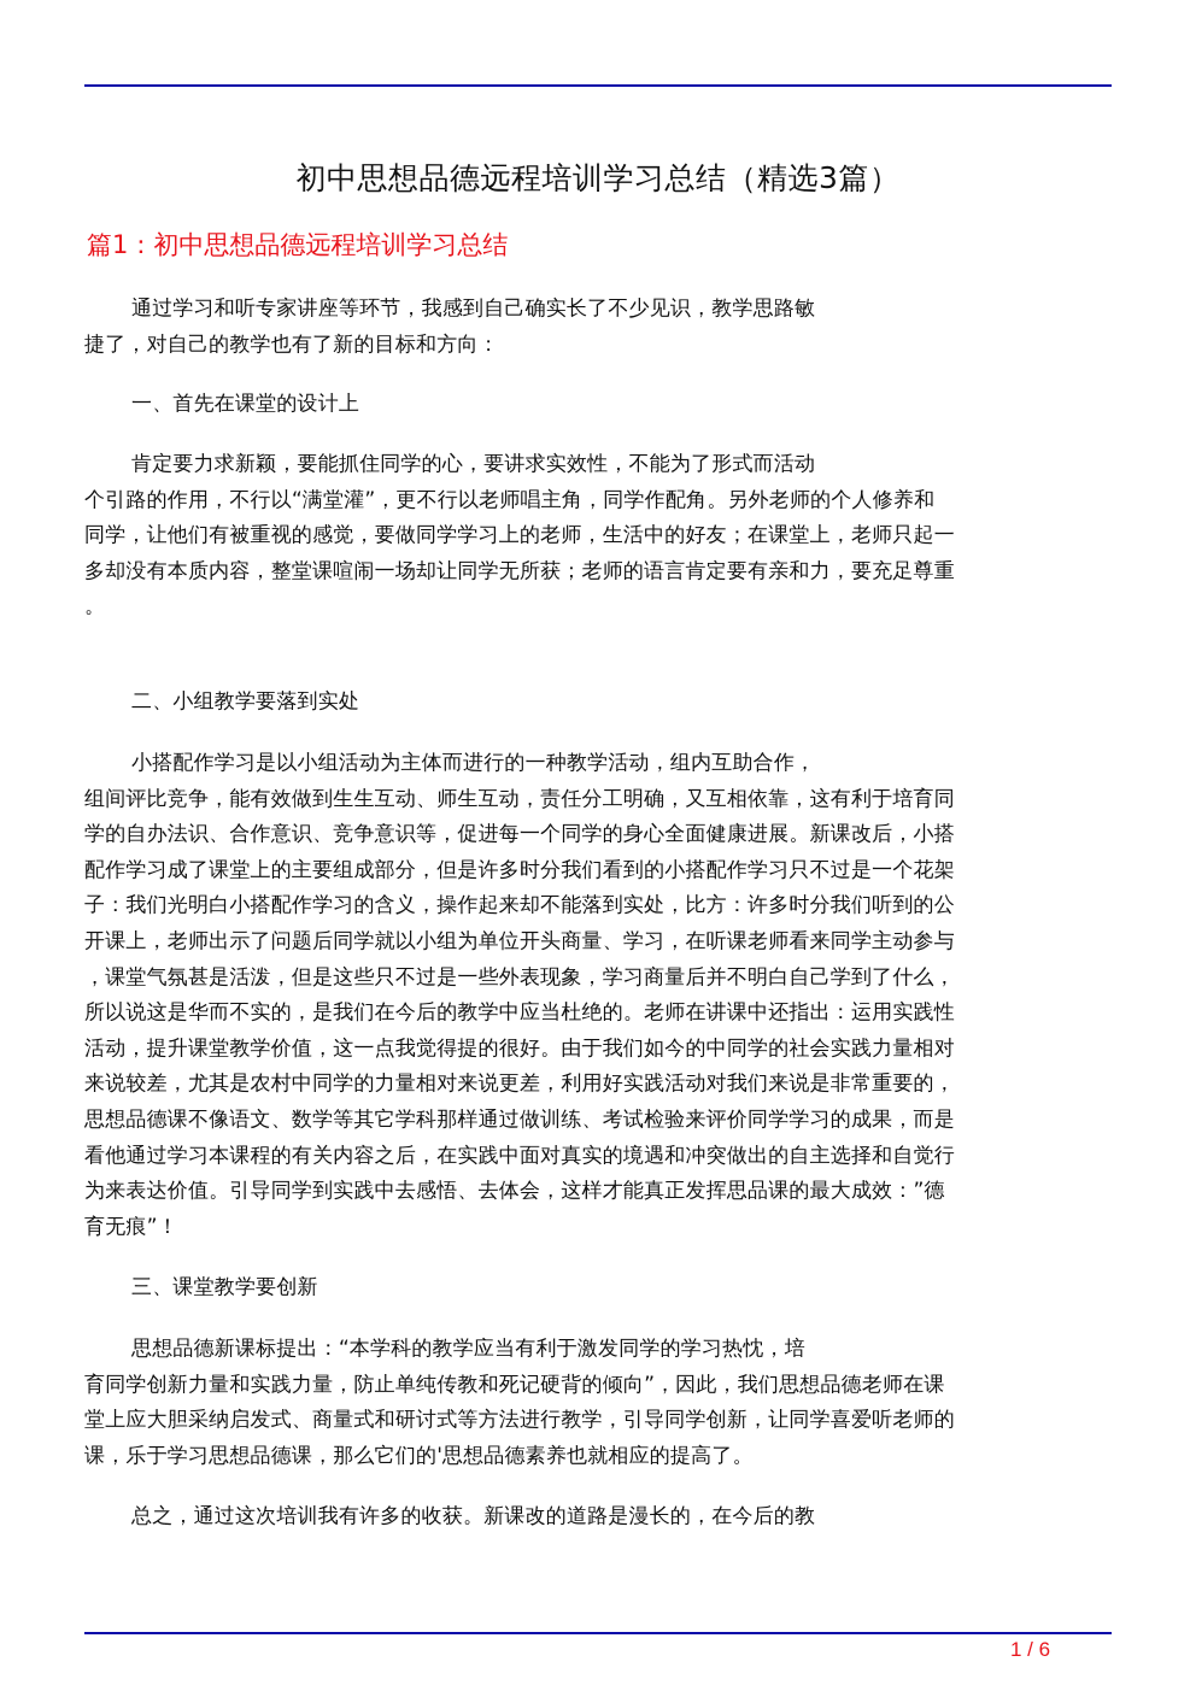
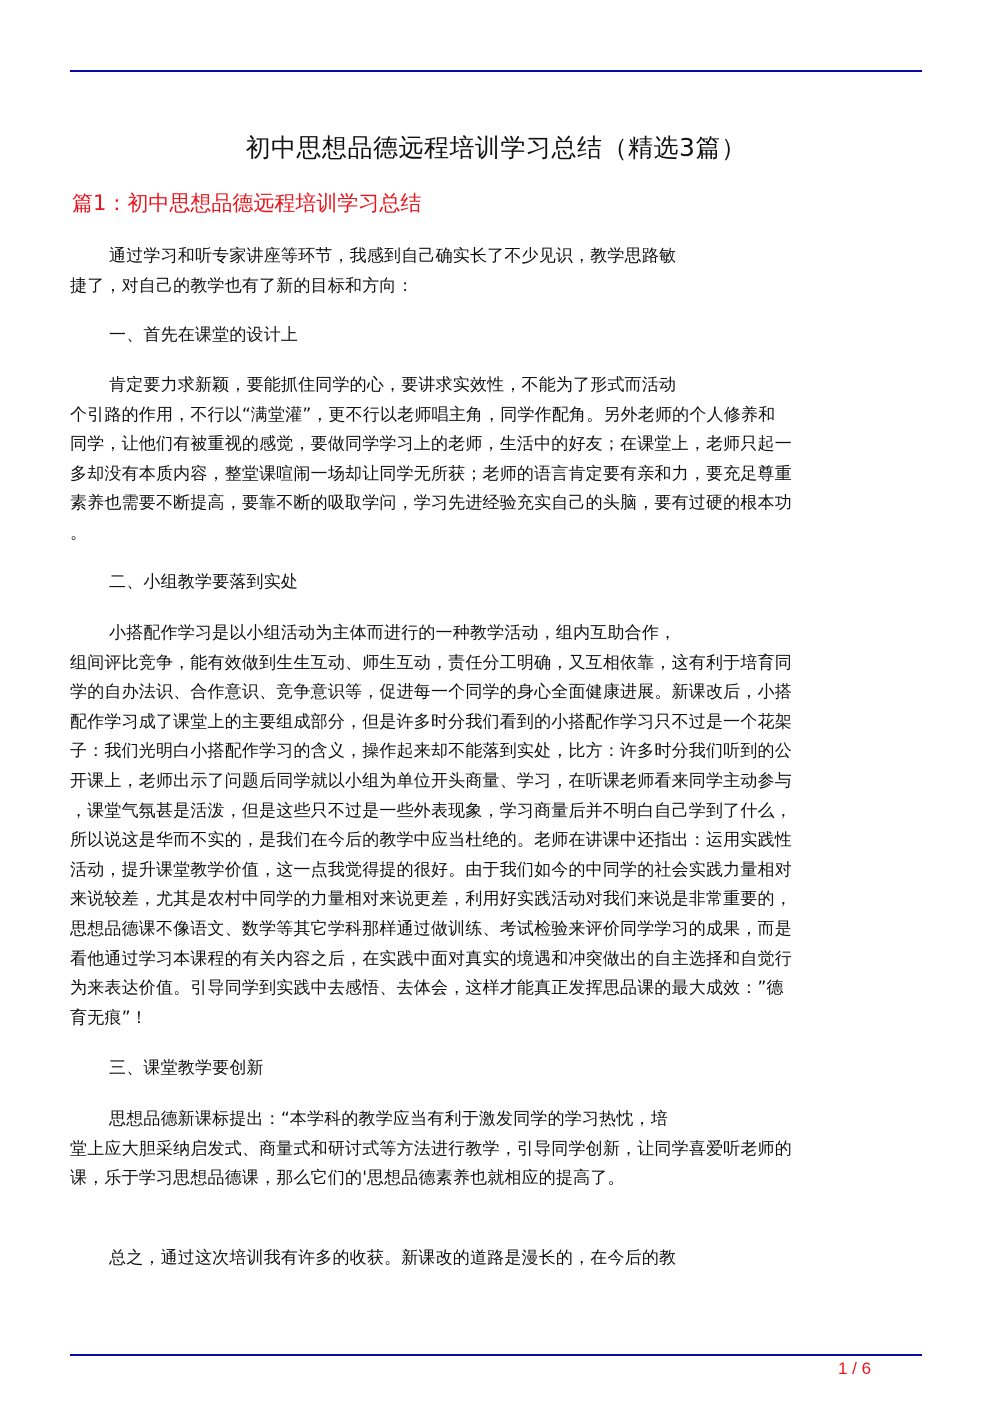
  初中思想品德远程培训学习总结（精选3篇）
  篇1：初中思想品德远程培训学习总结
  通过学习和听专家讲座等环节，我感到自己确实长了不少见识，教学思路敏
  捷了，对自己的教学也有了新的目标和方向：
  一、首先在课堂的设计上
  肯定要力求新颖，要能抓住同学的心，要讲求实效性，不能为了形式而活动
  个引路的作用，不行以“满堂灌”，更不行以老师唱主角，同学作配角。另外老师的个人修养和
  同学，让他们有被重视的感觉，要做同学学习上的老师，生活中的好友；在课堂上，老师只起一
  多却没有本质内容，整堂课喧闹一场却让同学无所获；老师的语言肯定要有亲和力，要充足尊重
+ 素养也需要不断提高，要靠不断的吸取学问，学习先进经验充实自己的头脑，要有过硬的根本功
  。
  二、小组教学要落到实处
  小搭配作学习是以小组活动为主体而进行的一种教学活动，组内互助合作，
  组间评比竞争，能有效做到生生互动、师生互动，责任分工明确，又互相依靠，这有利于培育同
  学的自办法识、合作意识、竞争意识等，促进每一个同学的身心全面健康进展。新课改后，小搭
  配作学习成了课堂上的主要组成部分，但是许多时分我们看到的小搭配作学习只不过是一个花架
  子：我们光明白小搭配作学习的含义，操作起来却不能落到实处，比方：许多时分我们听到的公
  开课上，老师出示了问题后同学就以小组为单位开头商量、学习，在听课老师看来同学主动参与
  ，课堂气氛甚是活泼，但是这些只不过是一些外表现象，学习商量后并不明白自己学到了什么，
  所以说这是华而不实的，是我们在今后的教学中应当杜绝的。老师在讲课中还指出：运用实践性
  活动，提升课堂教学价值，这一点我觉得提的很好。由于我们如今的中同学的社会实践力量相对
  来说较差，尤其是农村中同学的力量相对来说更差，利用好实践活动对我们来说是非常重要的，
  思想品德课不像语文、数学等其它学科那样通过做训练、考试检验来评价同学学习的成果，而是
  看他通过学习本课程的有关内容之后，在实践中面对真实的境遇和冲突做出的自主选择和自觉行
  为来表达价值。引导同学到实践中去感悟、去体会，这样才能真正发挥思品课的最大成效：”德
  育无痕”！
  三、课堂教学要创新
  思想品德新课标提出：“本学科的教学应当有利于激发同学的学习热忱，培
- 育同学创新力量和实践力量，防止单纯传教和死记硬背的倾向”，因此，我们思想品德老师在课
  堂上应大胆采纳启发式、商量式和研讨式等方法进行教学，引导同学创新，让同学喜爱听老师的
  课，乐于学习思想品德课，那么它们的'思想品德素养也就相应的提高了。
  总之，通过这次培训我有许多的收获。新课改的道路是漫长的，在今后的教
  1 / 6
